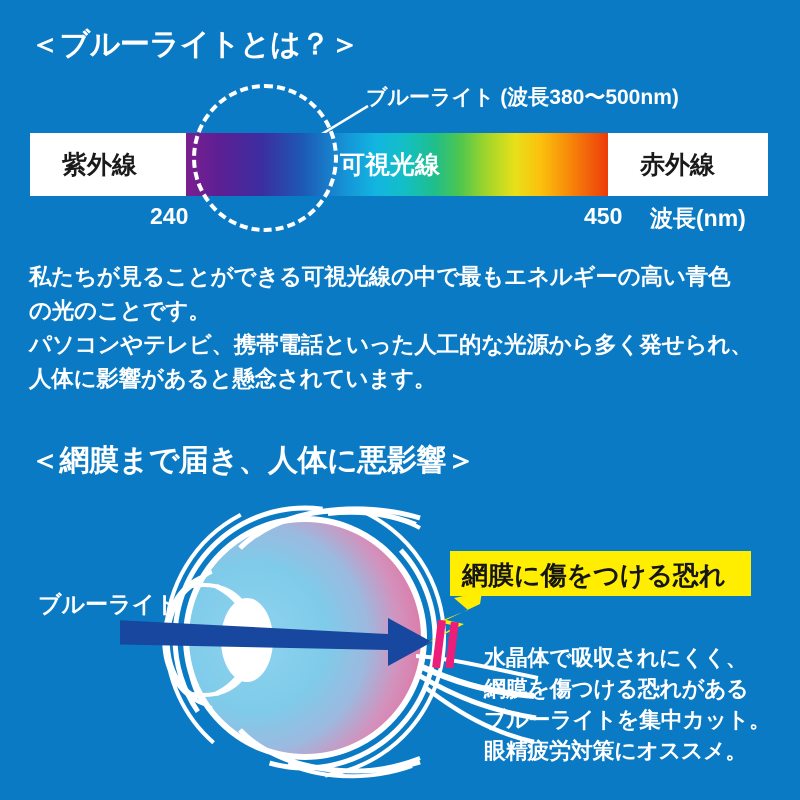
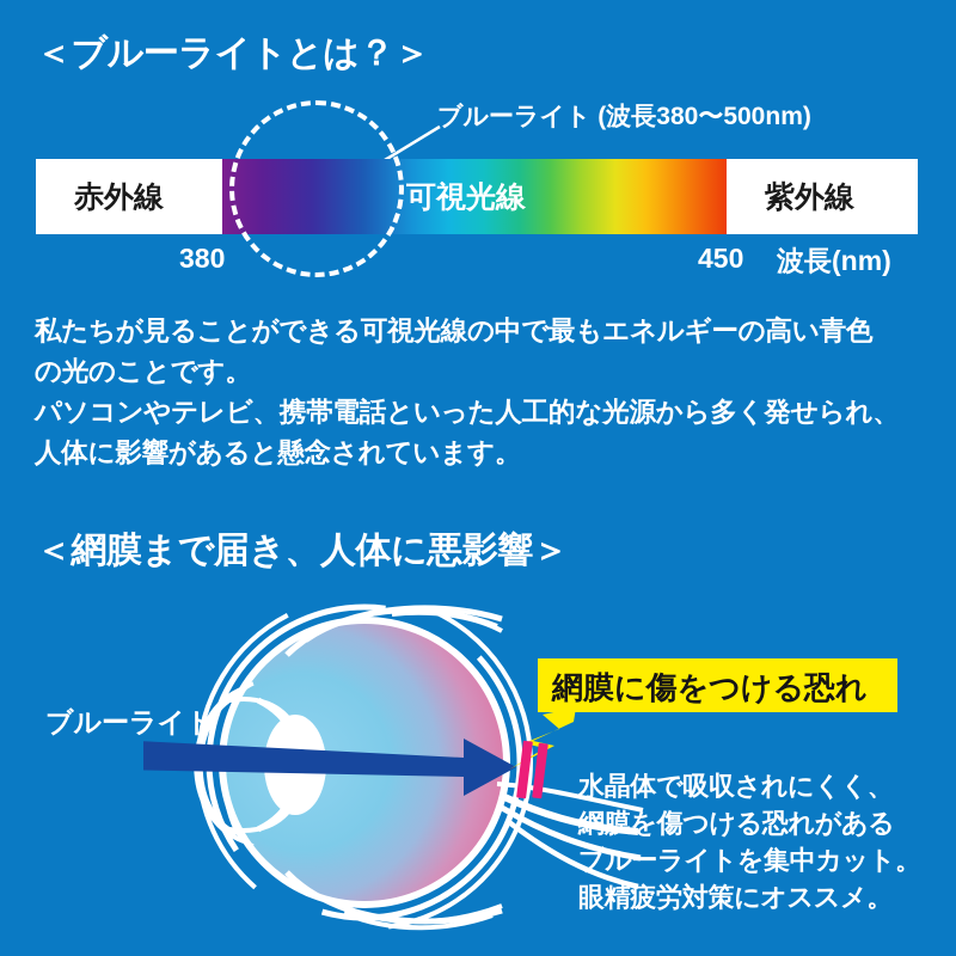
  ＜ブルーライトとは？＞
  ブルーライト (波長380〜500nm)
- 紫外線
+ 赤外線
  可視光線
- 赤外線
+ 紫外線
- 240
+ 380
  450
  波長(nm)
  私たちが見ることができる可視光線の中で最もエネルギーの高い青色
  の光のことです。
  パソコンやテレビ、携帯電話といった人工的な光源から多く発せられ、
  人体に影響があると懸念されています。
  ＜網膜まで届き、人体に悪影響＞
  ブルーライト
  網膜に傷をつける恐れ
  水晶体で吸収されにくく、
  網膜を傷つける恐れがある
  ブルーライトを集中カット。
  眼精疲労対策にオススメ。
